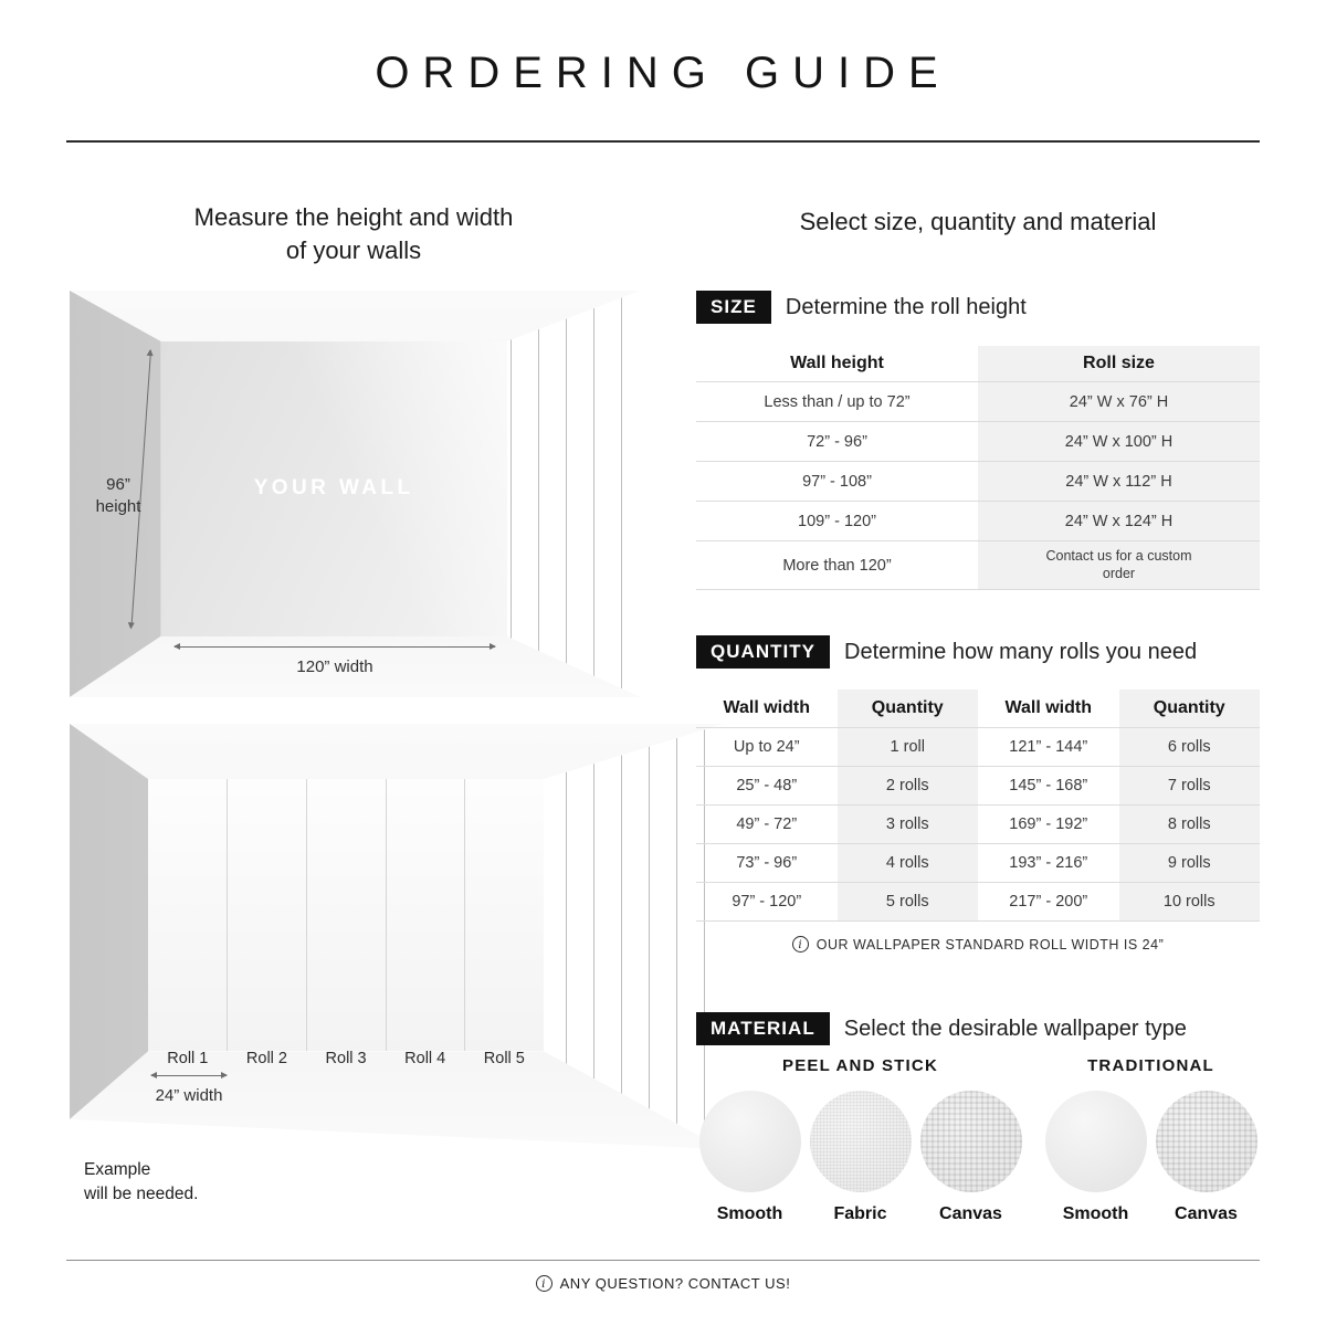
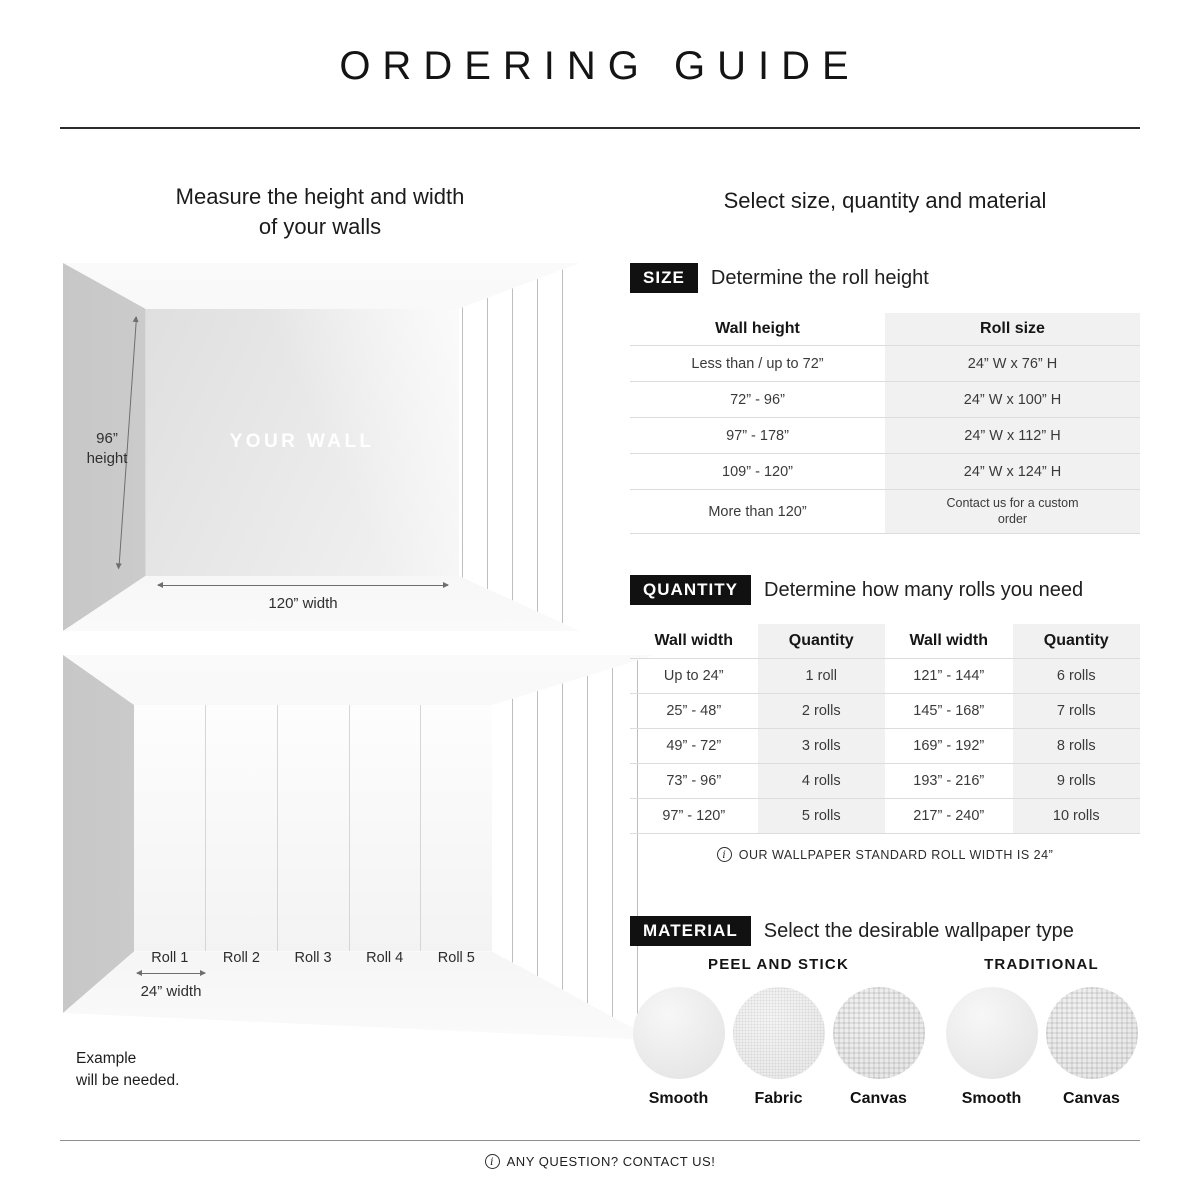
  ORDERING GUIDE
  Measure the height and width
  of your walls
  YOUR WALL
  96”
  height
  120” width
  Roll 1
  Roll 2
  Roll 3
  Roll 4
  Roll 5
  24” width
  Example
  will be needed.
  Select size, quantity and material
  SIZE
  Determine the roll height
  Wall height
  Roll size
  Less than / up to 72”
  24” W x 76” H
  72” - 96”
  24” W x 100” H
- 97” - 108”
+ 97” - 178”
  24” W x 112” H
  109” - 120”
  24” W x 124” H
  More than 120”
  Contact us for a custom order
  QUANTITY
  Determine how many rolls you need
  Wall width
  Quantity
  Wall width
  Quantity
  Up to 24”
  1 roll
  121” - 144”
  6 rolls
  25” - 48”
  2 rolls
  145” - 168”
  7 rolls
  49” - 72”
  3 rolls
  169” - 192”
  8 rolls
  73” - 96”
  4 rolls
  193” - 216”
  9 rolls
  97” - 120”
  5 rolls
- 217” - 200”
+ 217” - 240”
  10 rolls
  i
  OUR WALLPAPER STANDARD ROLL WIDTH IS 24”
  MATERIAL
  Select the desirable wallpaper type
  PEEL AND STICK
  Smooth
  Fabric
  Canvas
  TRADITIONAL
  Smooth
  Canvas
  i
  ANY QUESTION? CONTACT US!
